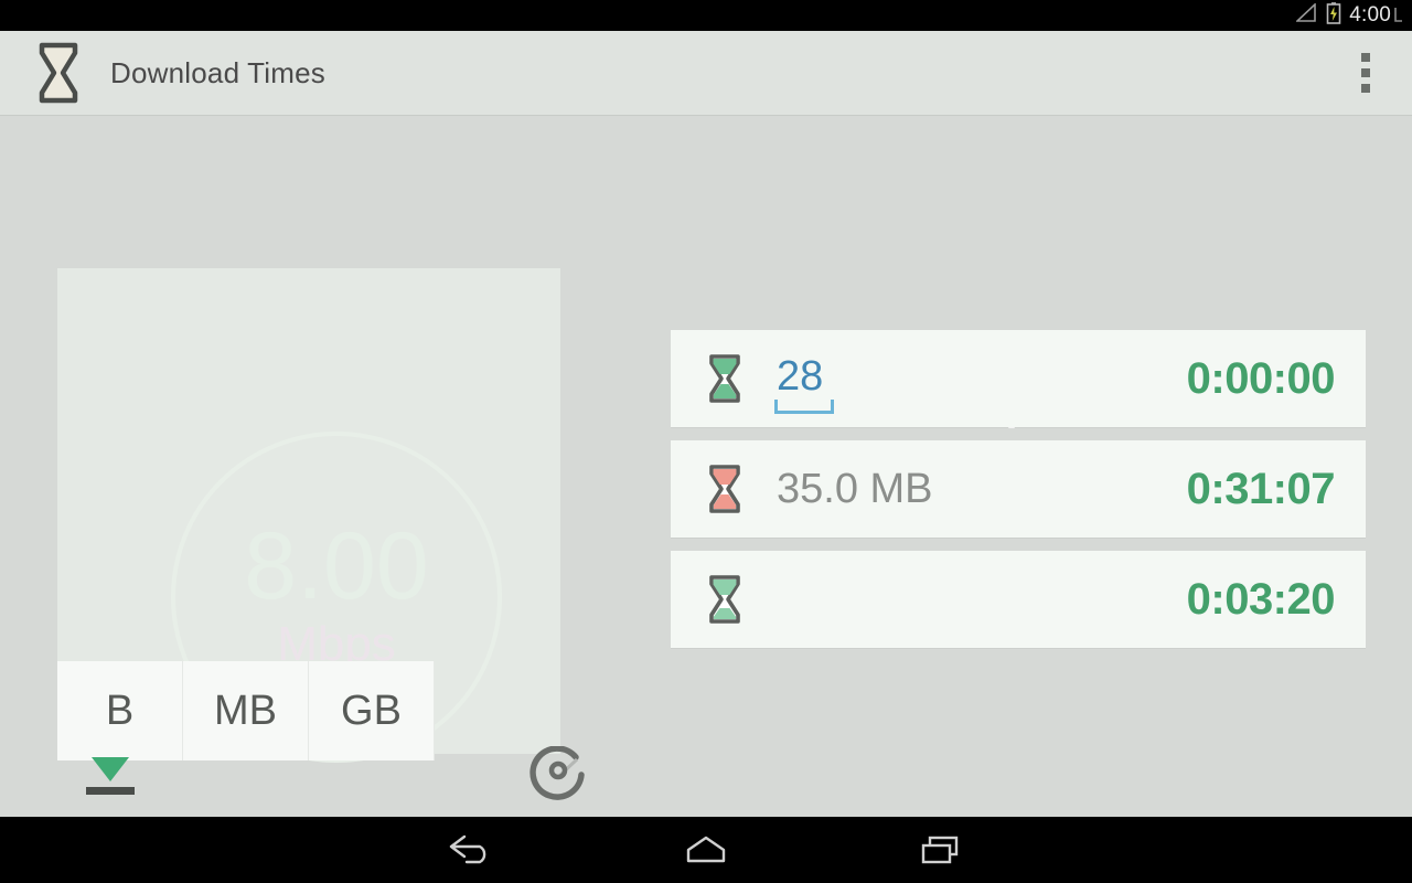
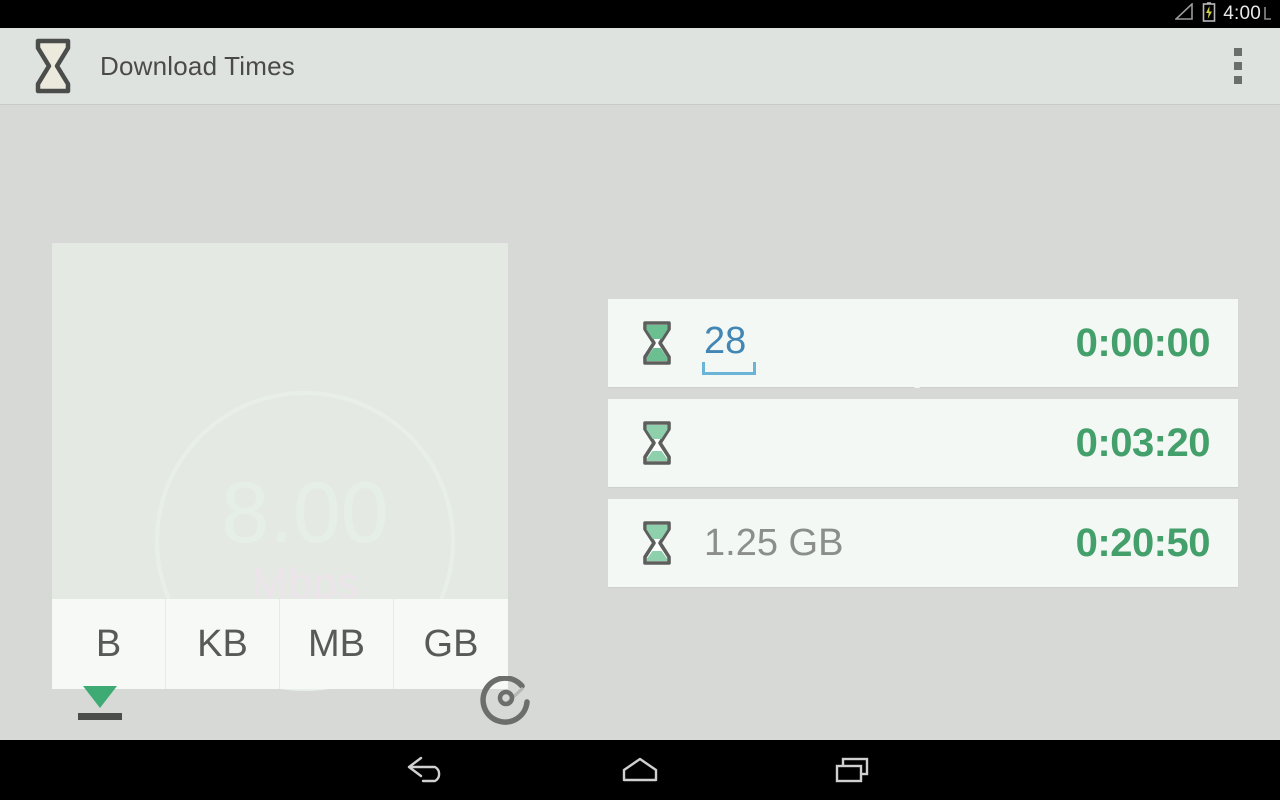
  4:00
  Download Times
  B
+ KB
  MB
  GB
  28
  0:00:00
- 35.0 MB
- 0:31:07
  0:03:20
+ 1.25 GB
+ 0:20:50
